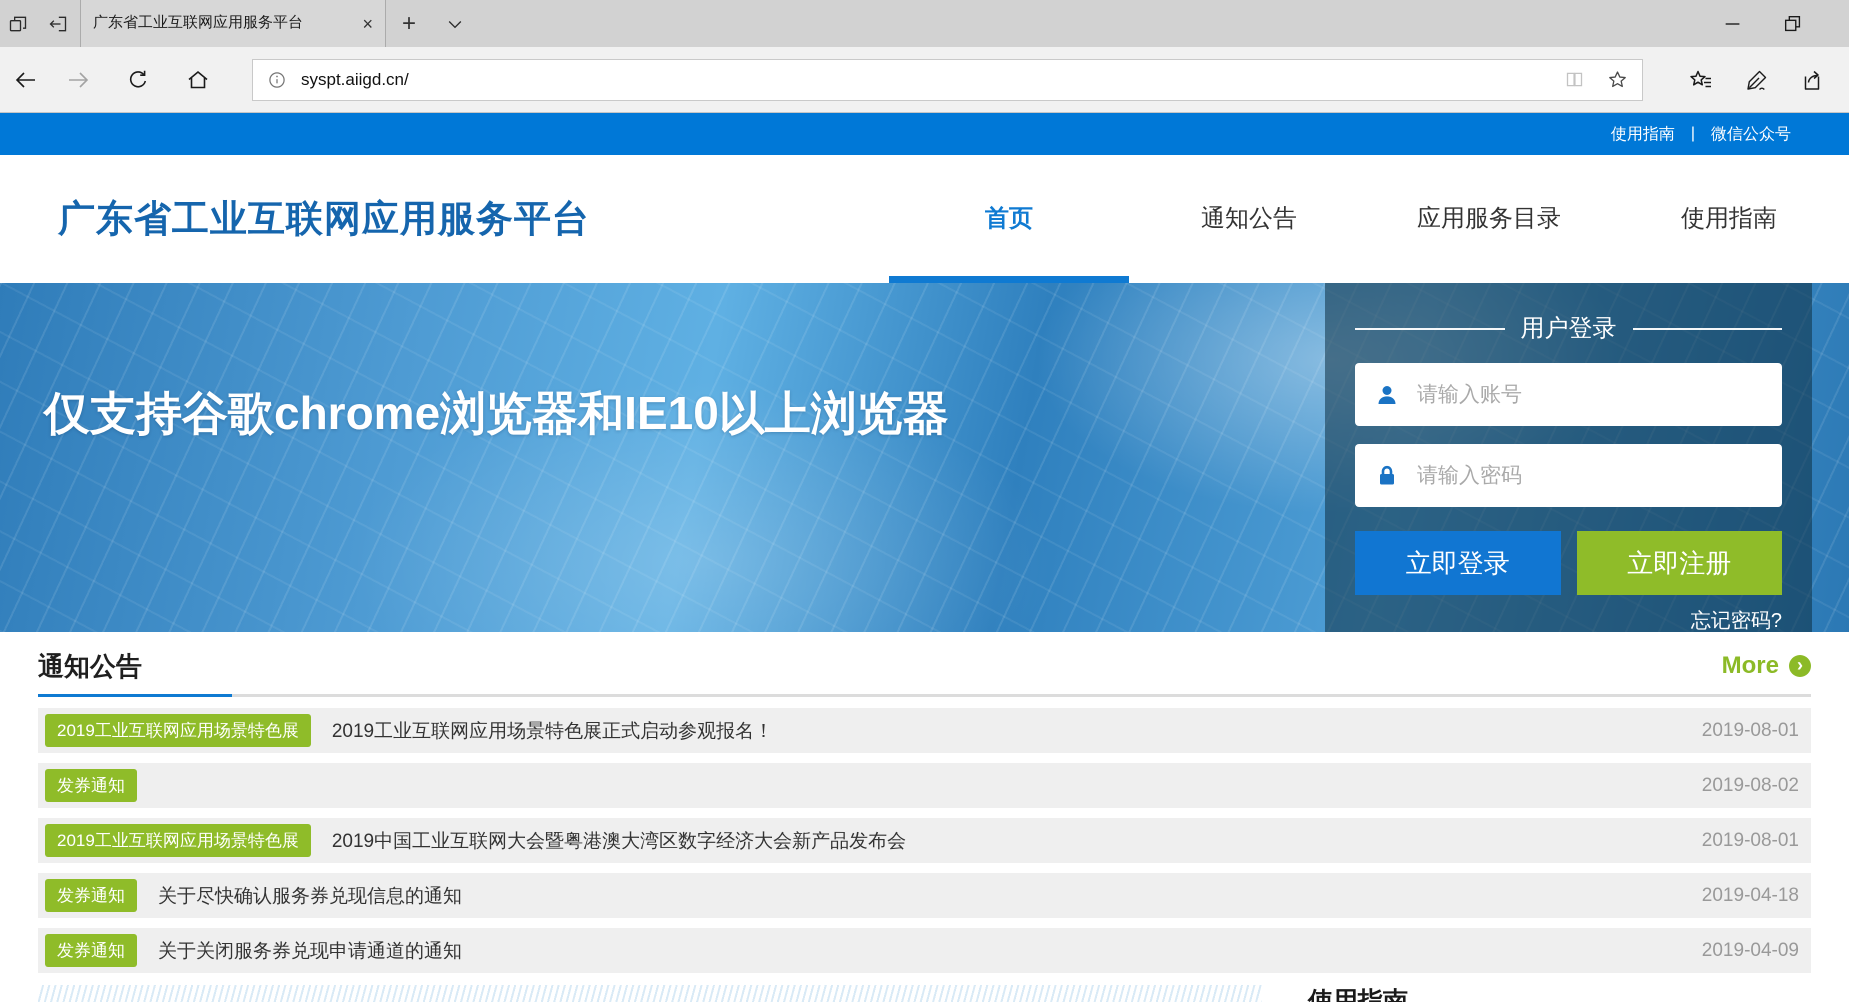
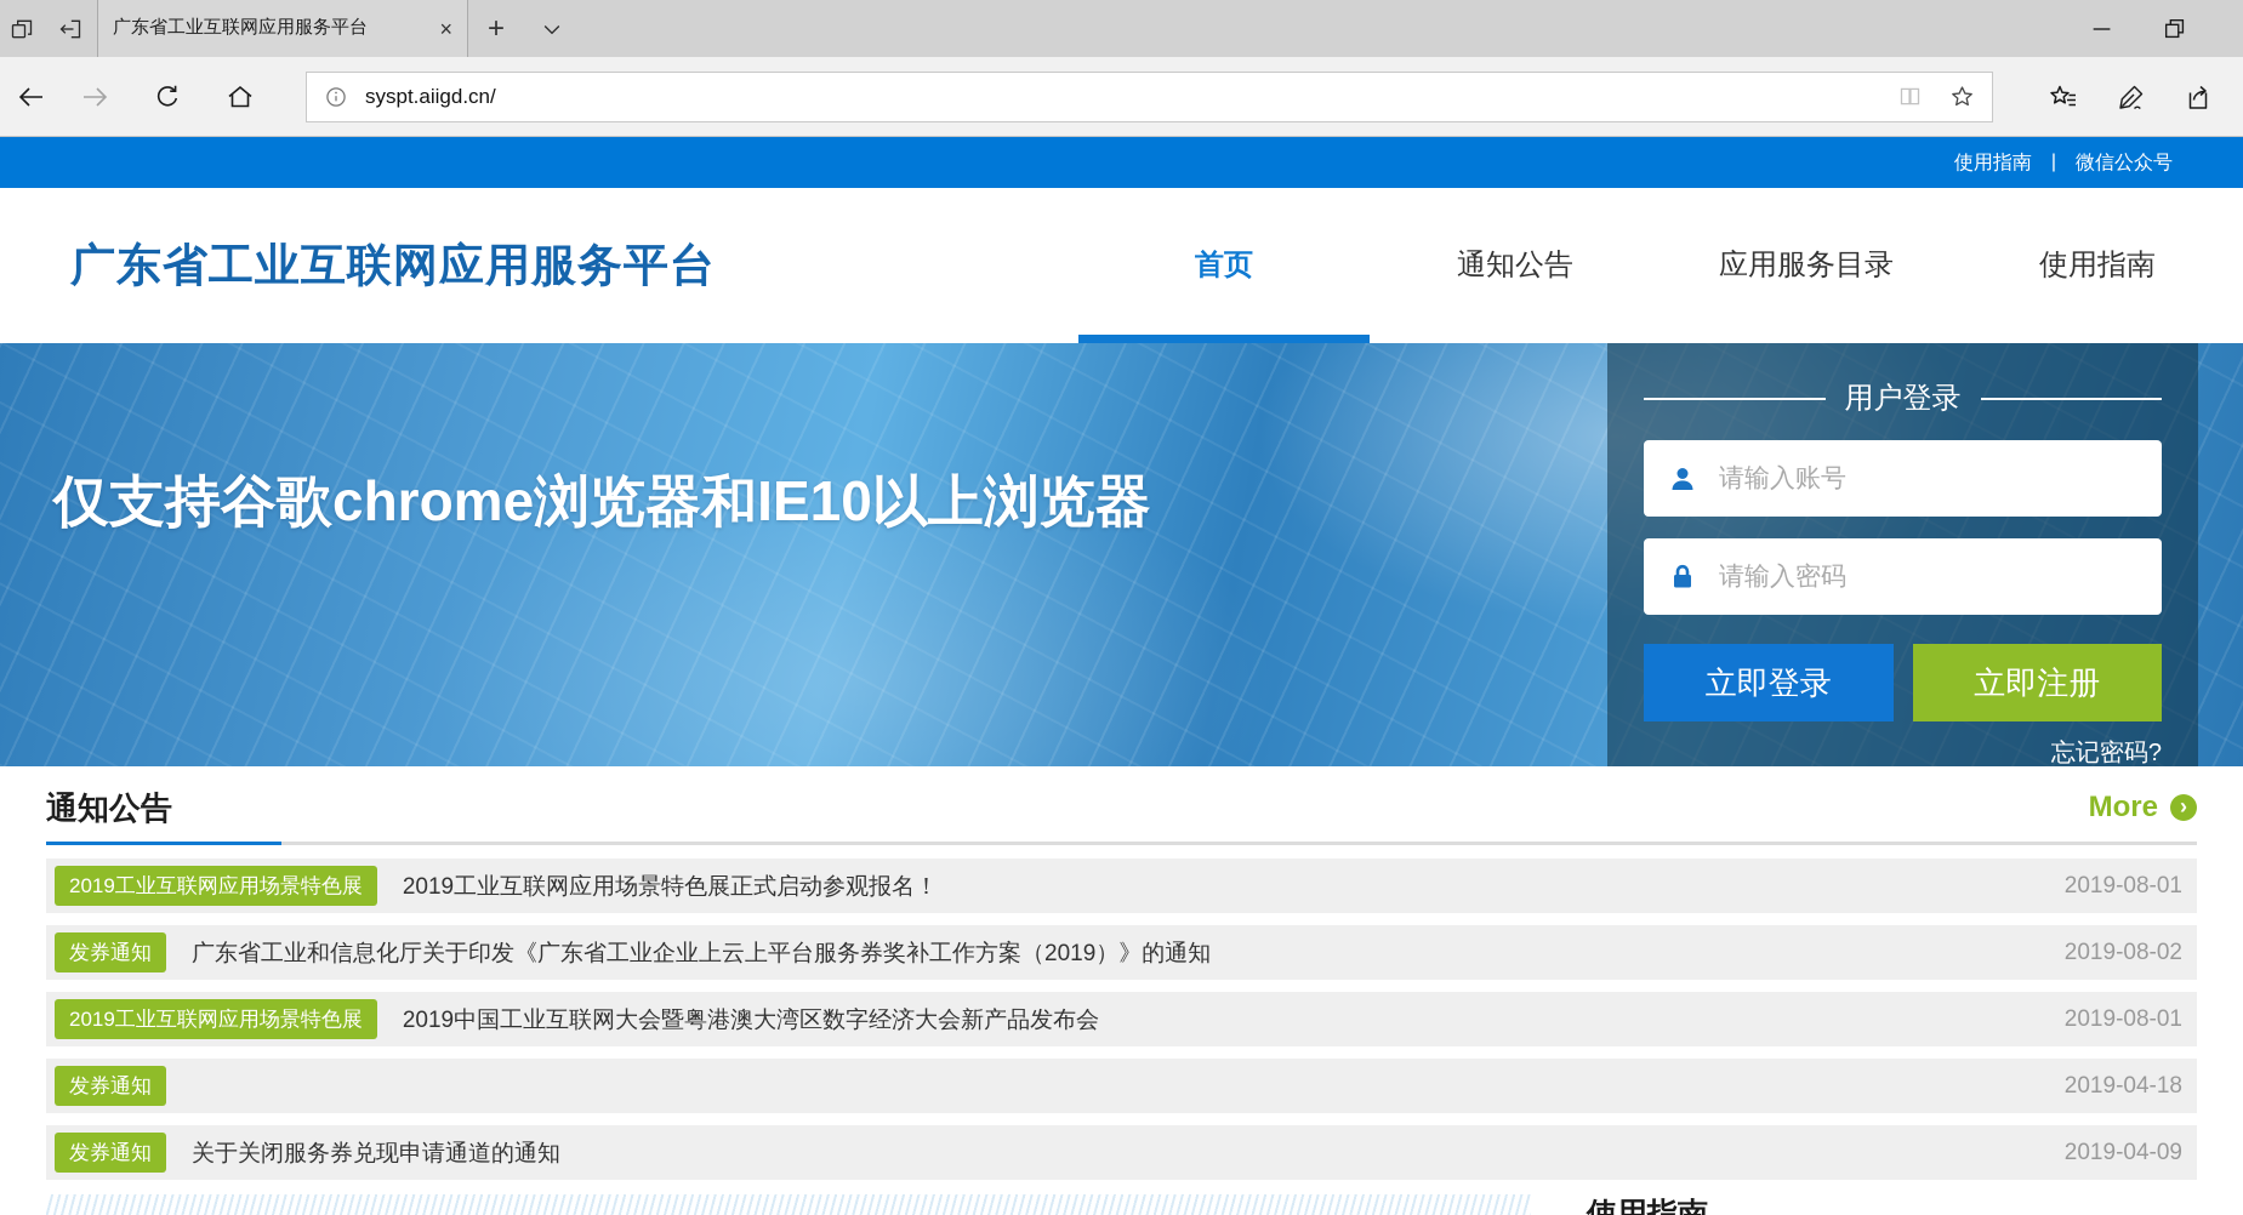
  广东省工业互联网应用服务平台
  ×
  +
  syspt.aiigd.cn/
  使用指南
  |
  微信公众号
  广东省工业互联网应用服务平台
  首页
  通知公告
  应用服务目录
  使用指南
  仅支持谷歌chrome浏览器和IE10以上浏览器
  用户登录
  请输入账号
  请输入密码
  立即登录
  立即注册
  忘记密码?
  通知公告
  More
  ›
  2019工业互联网应用场景特色展
  2019工业互联网应用场景特色展正式启动参观报名！
  2019-08-01
  发券通知
+ 广东省工业和信息化厅关于印发《广东省工业企业上云上平台服务券奖补工作方案（2019）》的通知
  2019-08-02
  2019工业互联网应用场景特色展
  2019中国工业互联网大会暨粤港澳大湾区数字经济大会新产品发布会
  2019-08-01
  发券通知
- 关于尽快确认服务券兑现信息的通知
  2019-04-18
  发券通知
  关于关闭服务券兑现申请通道的通知
  2019-04-09
  使用指南
